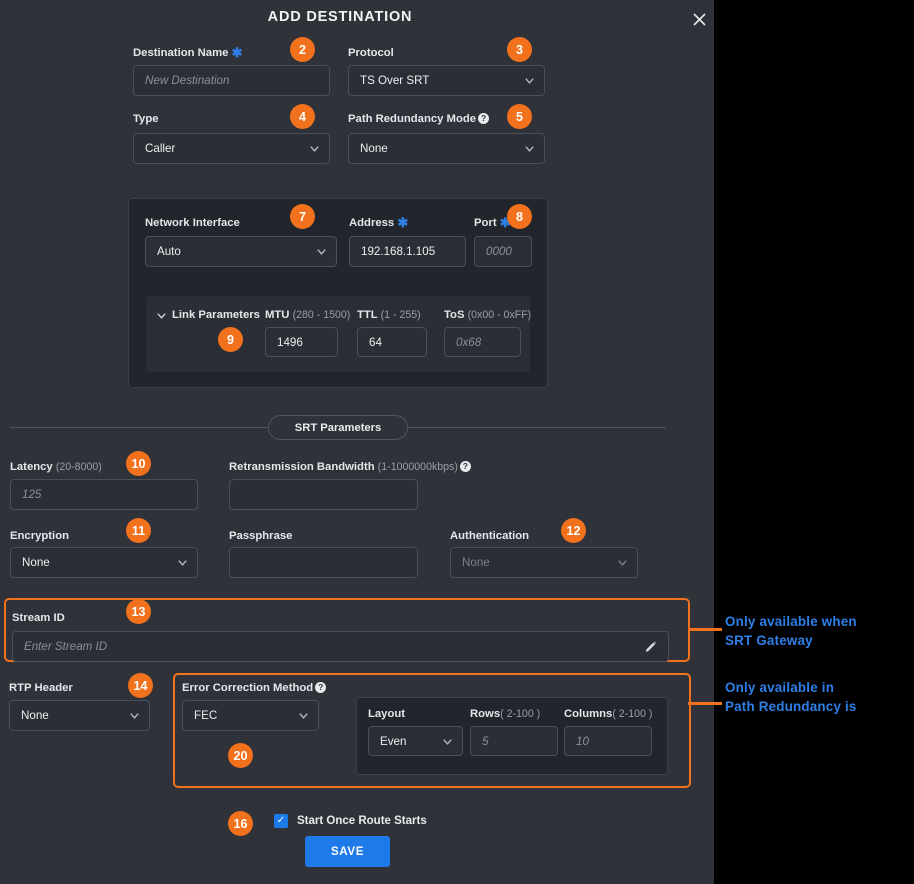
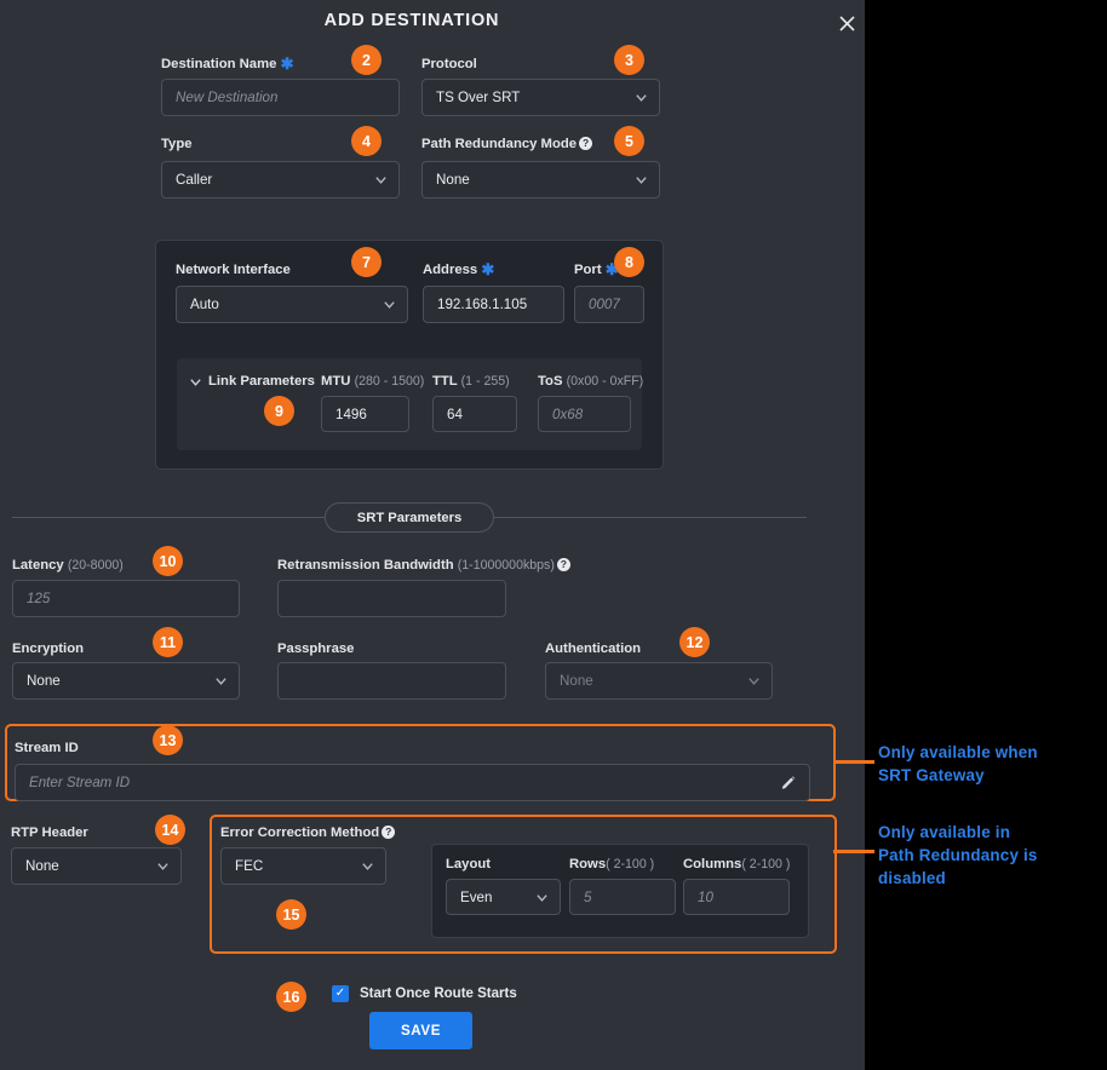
  ADD DESTINATION
  Destination Name ✱
  New Destination
  Protocol
  TS Over SRT
  Type
  Caller
  Path Redundancy Mode ?
  None
  Network Interface
  Auto
  Address ✱
  192.168.1.105
  Port ✱
- 0000
+ 0007
  Link Parameters
  MTU (280 - 1500)
  1496
  TTL (1 - 255)
  64
  ToS (0x00 - 0xFF)
  0x68
  SRT Parameters
  Latency (20-8000)
  125
  Retransmission Bandwidth (1-1000000kbps) ?
  Encryption
  None
  Passphrase
  Authentication
  None
  Stream ID
  Enter Stream ID
  RTP Header
  None
  Error Correction Method ?
  FEC
  Layout
  Even
  Rows( 2-100 )
  5
  Columns( 2-100 )
  10
  ✓
  Start Once Route Starts
  SAVE
  Only available when
  SRT Gateway
  Only available in
  Path Redundancy is
+ disabled
  2
  3
  4
  5
  7
  8
  9
  10
  11
  12
  13
  14
- 20
+ 15
  16
